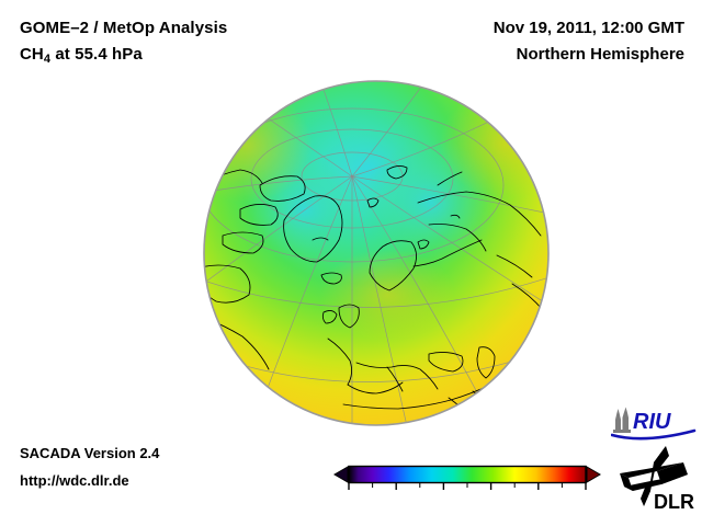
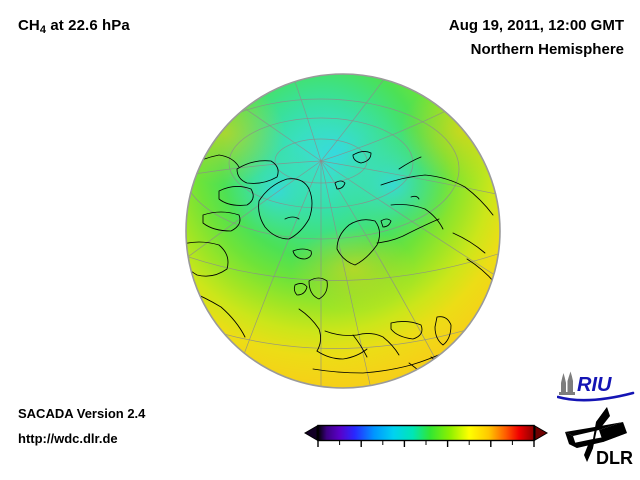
- GOME–2 / MetOp Analysis
- CH4 at 55.4 hPa
+ CH4 at 22.6 hPa
- Nov 19, 2011, 12:00 GMT
+ Aug 19, 2011, 12:00 GMT
  Northern Hemisphere
  SACADA Version 2.4
  http://wdc.dlr.de
  RIU
  DLR
